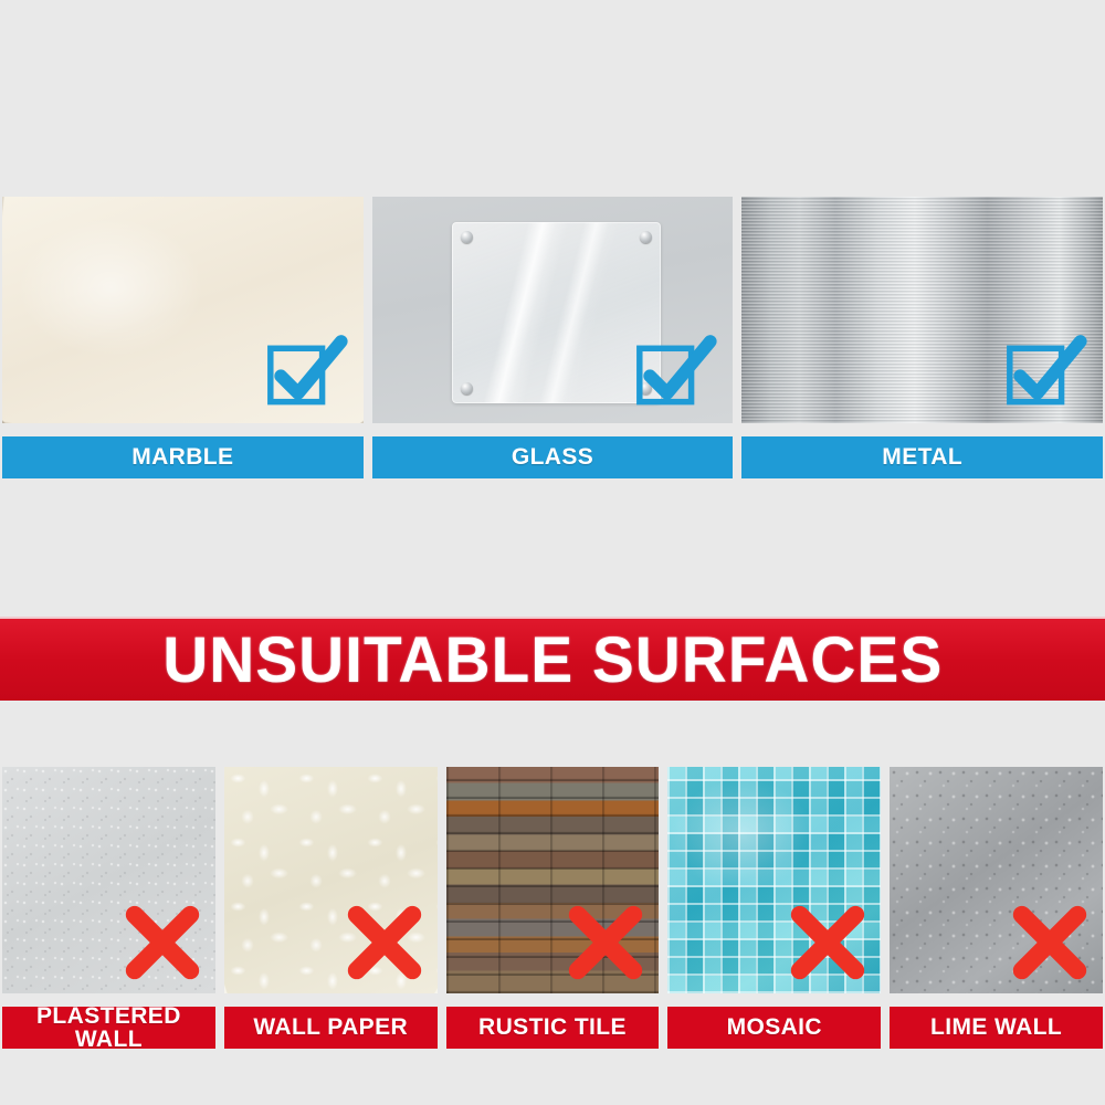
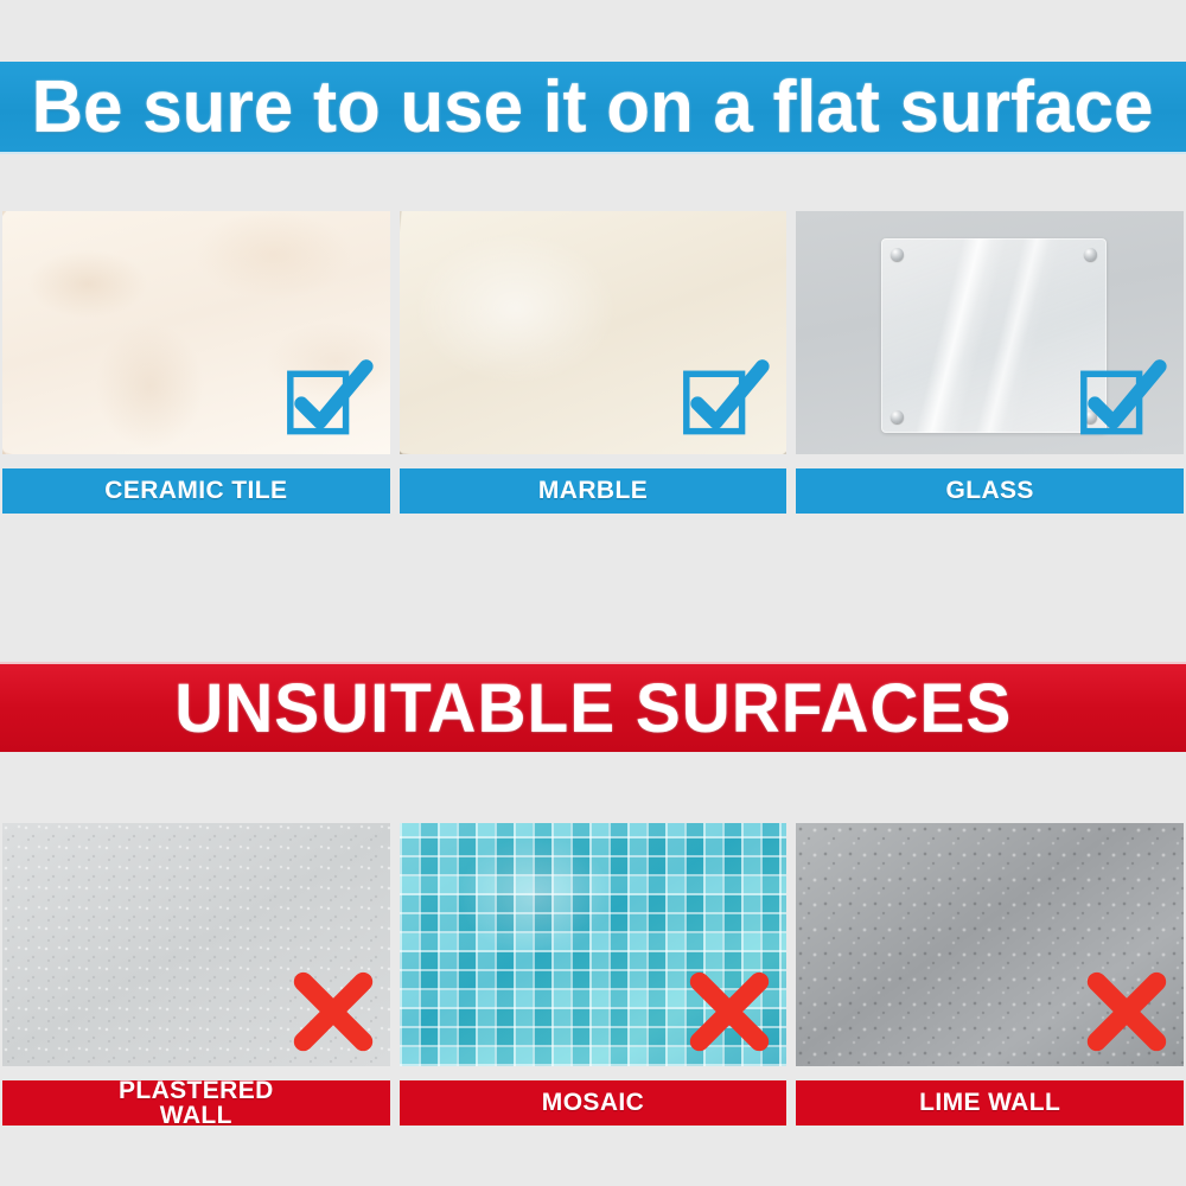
+ Be sure to use it on a flat surface
+ CERAMIC TILE
  MARBLE
  GLASS
- METAL
  UNSUITABLE SURFACES
  PLASTERED
  WALL
- WALL PAPER
- RUSTIC TILE
  MOSAIC
  LIME WALL
